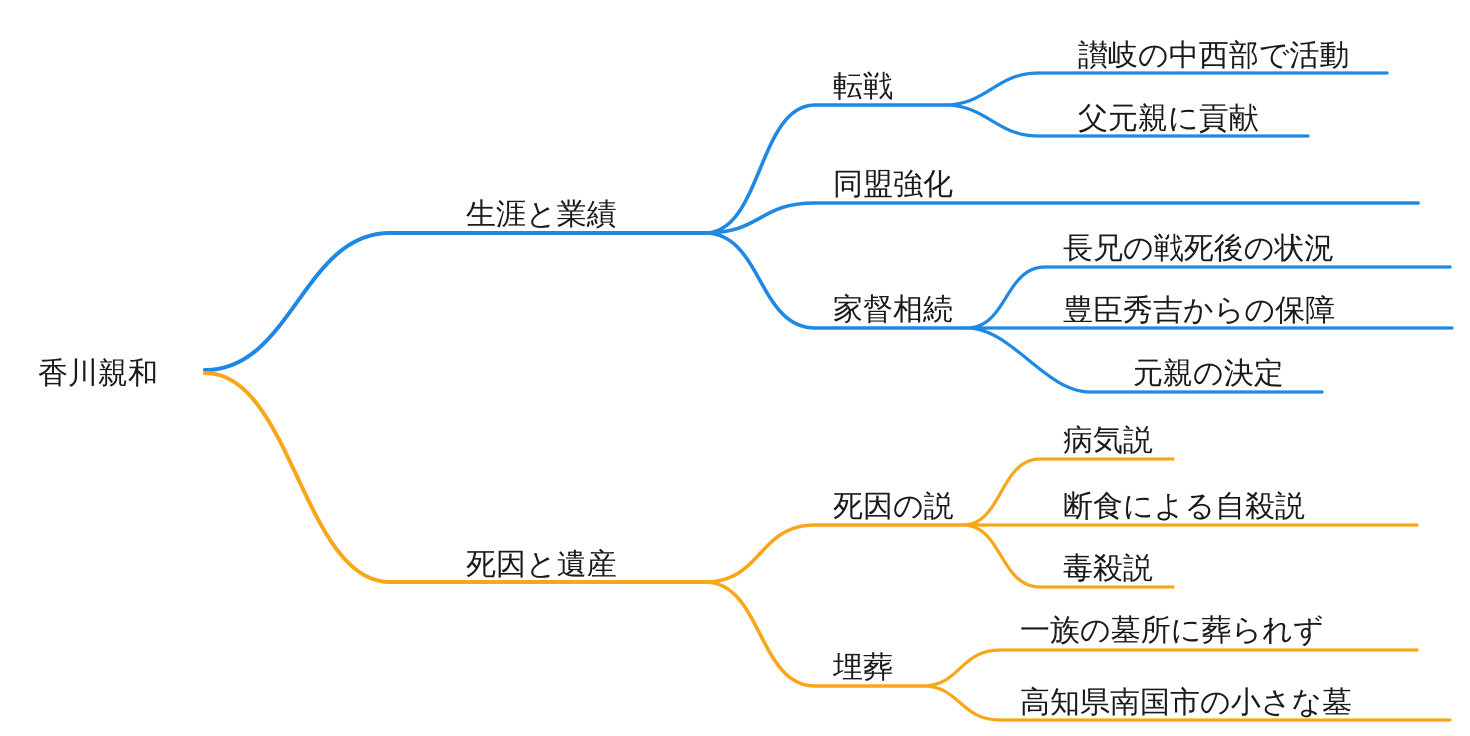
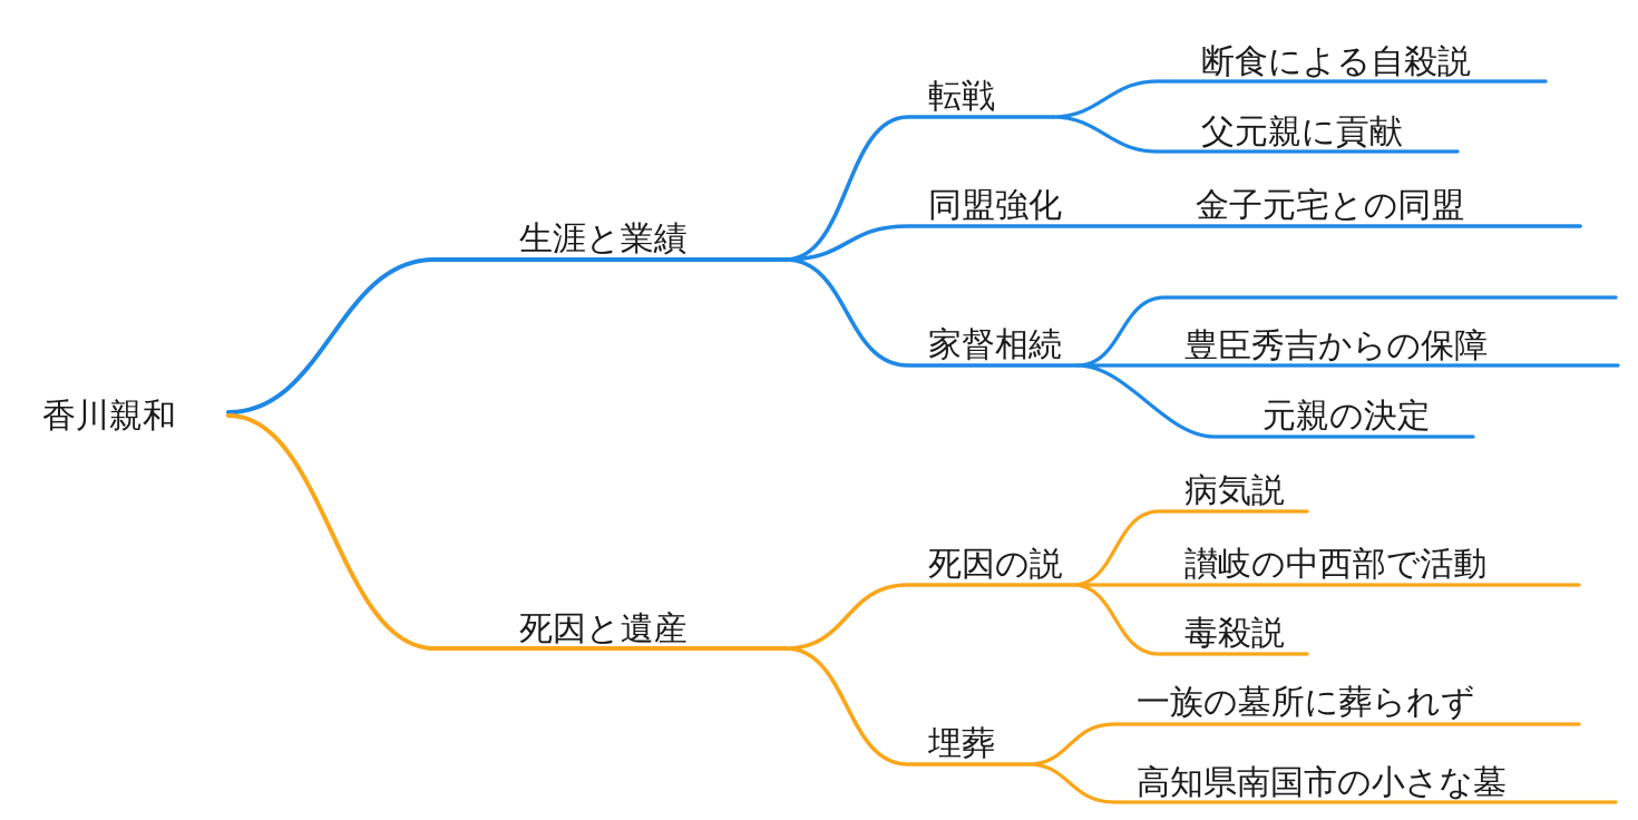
  香川親和
  生涯と業績
  死因と遺産
  転戦
- 讃岐の中西部で活動
+ 断食による自殺説
  父元親に貢献
  同盟強化
+ 金子元宅との同盟
  家督相続
- 長兄の戦死後の状況
  豊臣秀吉からの保障
  元親の決定
  死因の説
  病気説
- 断食による自殺説
+ 讃岐の中西部で活動
  毒殺説
  埋葬
  一族の墓所に葬られず
  高知県南国市の小さな墓
